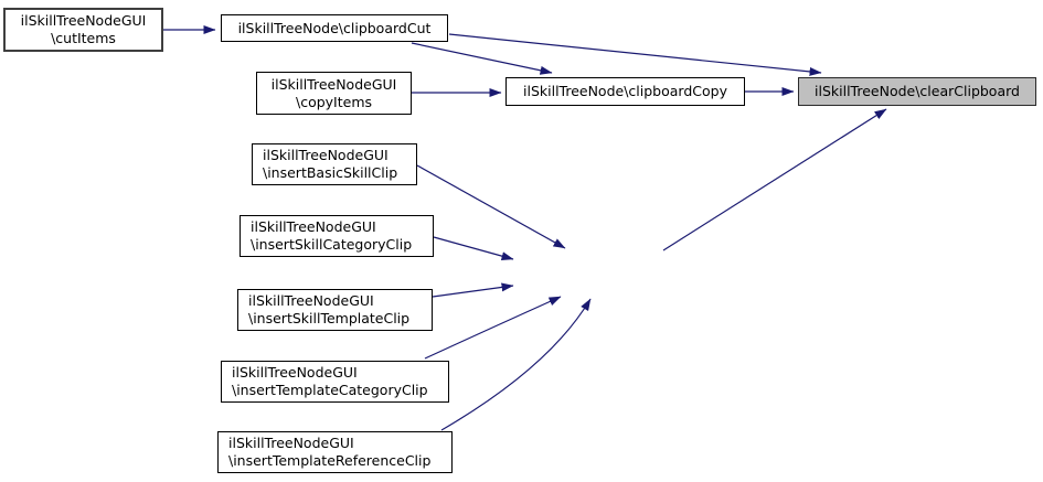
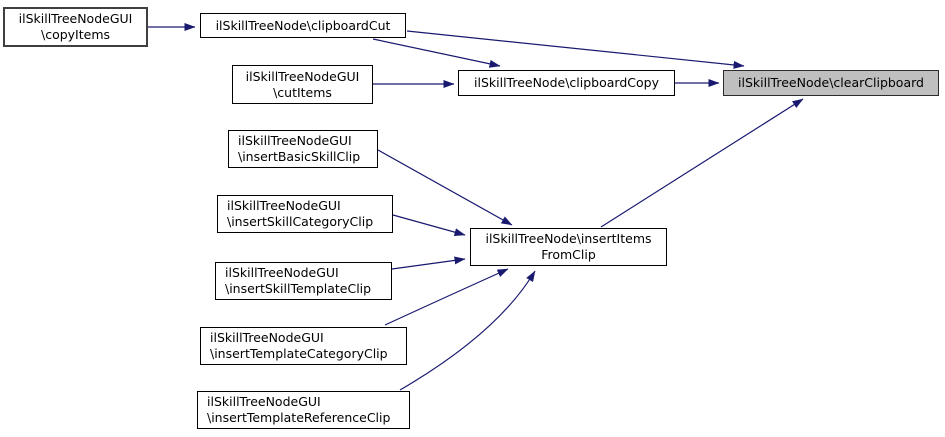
  ilSkillTreeNodeGUI
- \cutItems
+ \copyItems
  ilSkillTreeNode\clipboardCut
  ilSkillTreeNodeGUI
- \copyItems
+ \cutItems
  ilSkillTreeNode\clipboardCopy
  ilSkillTreeNode\clearClipboard
  ilSkillTreeNodeGUI
  \insertBasicSkillClip
  ilSkillTreeNodeGUI
  \insertSkillCategoryClip
  ilSkillTreeNodeGUI
  \insertSkillTemplateClip
+ ilSkillTreeNode\insertItems
+ FromClip
  ilSkillTreeNodeGUI
  \insertTemplateCategoryClip
  ilSkillTreeNodeGUI
  \insertTemplateReferenceClip
